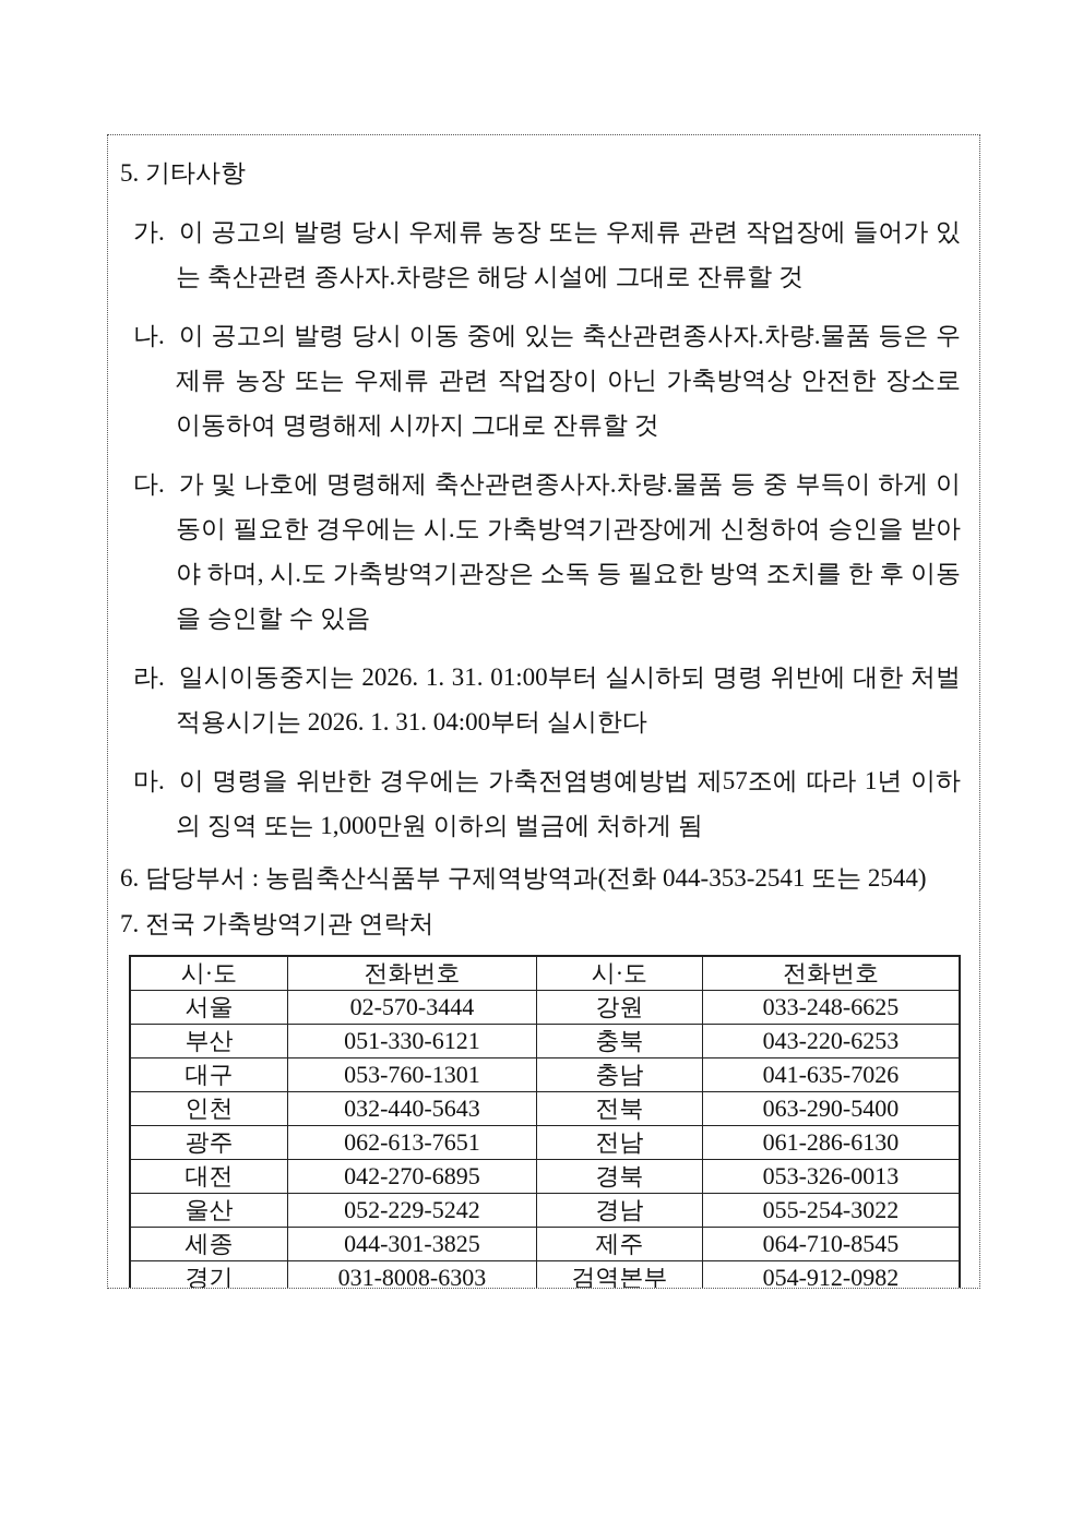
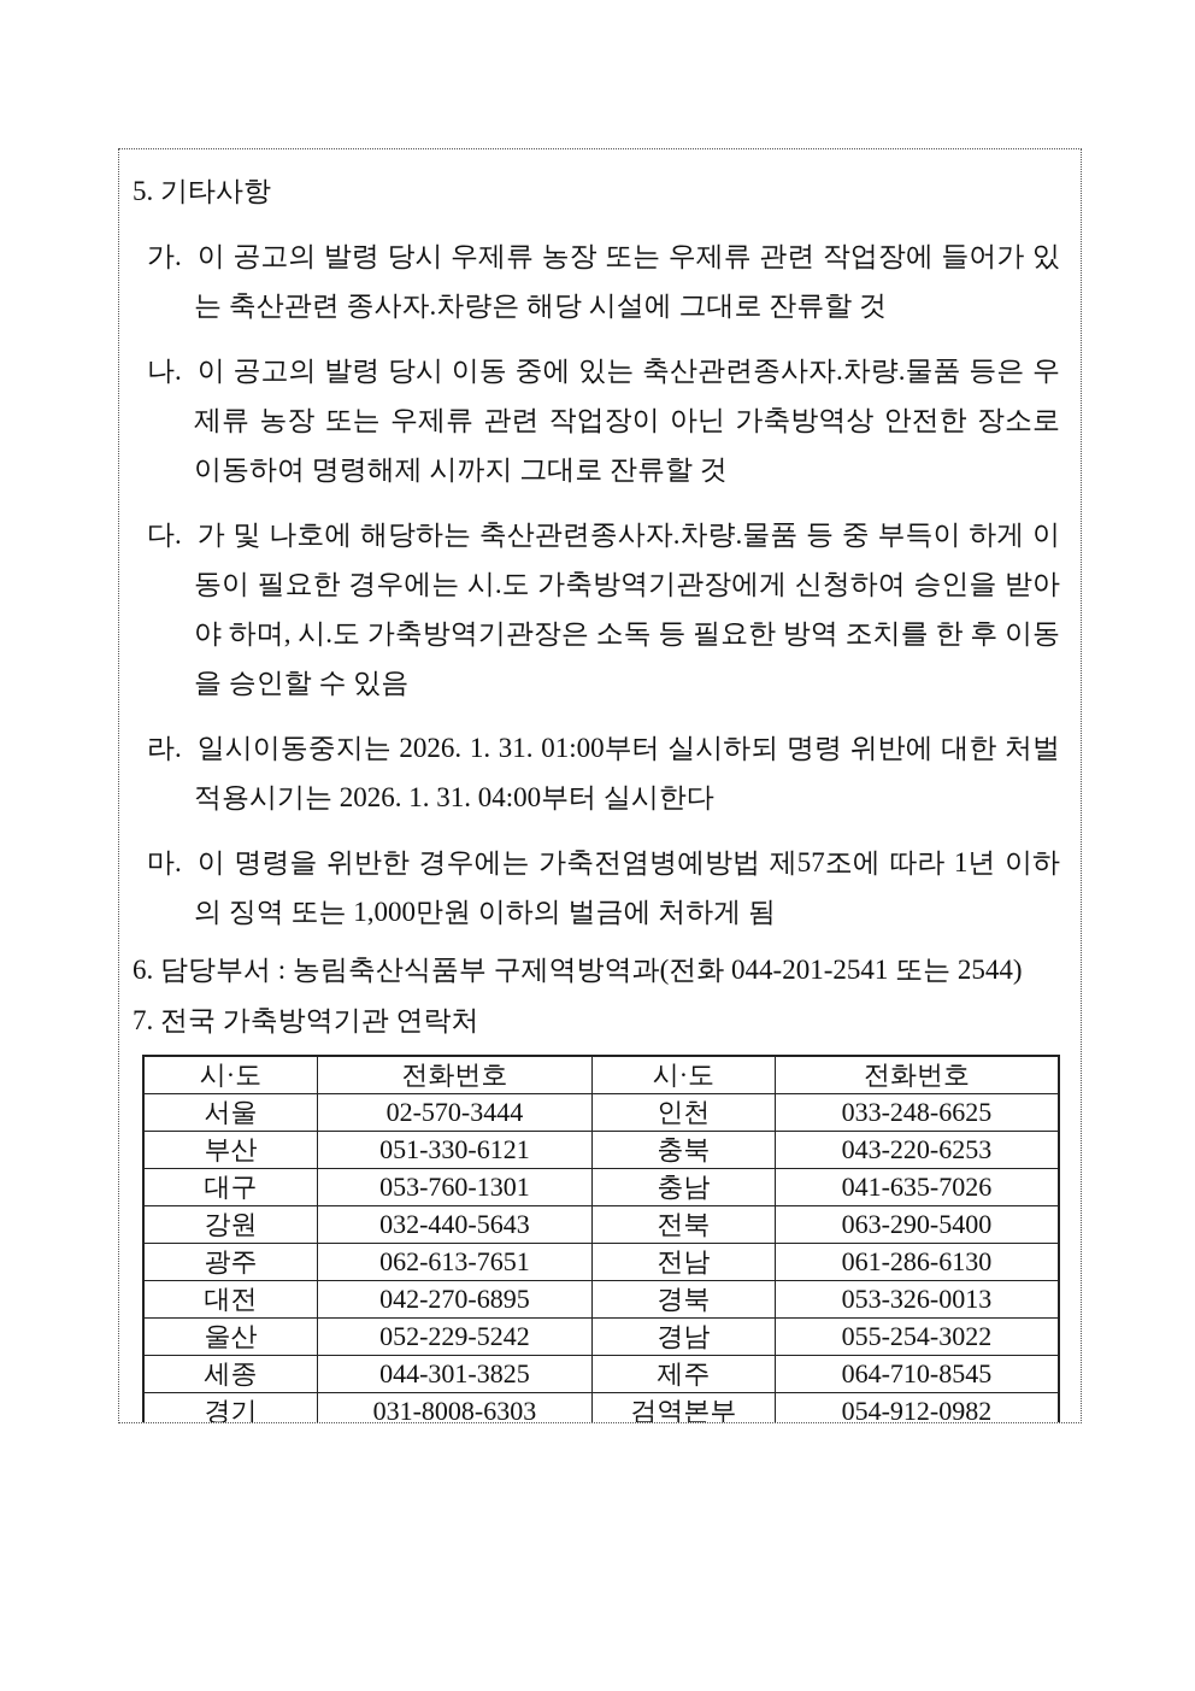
  5. 기타사항
  가. 이 공고의 발령 당시 우제류 농장 또는 우제류 관련 작업장에 들어가 있는 축산관련 종사자.차량은 해당 시설에 그대로 잔류할 것
  나. 이 공고의 발령 당시 이동 중에 있는 축산관련종사자.차량.물품 등은 우제류 농장 또는 우제류 관련 작업장이 아닌 가축방역상 안전한 장소로 이동하여 명령해제 시까지 그대로 잔류할 것
- 다. 가 및 나호에 명령해제 축산관련종사자.차량.물품 등 중 부득이 하게 이동이 필요한 경우에는 시.도 가축방역기관장에게 신청하여 승인을 받아야 하며, 시.도 가축방역기관장은 소독 등 필요한 방역 조치를 한 후 이동을 승인할 수 있음
+ 다. 가 및 나호에 해당하는 축산관련종사자.차량.물품 등 중 부득이 하게 이동이 필요한 경우에는 시.도 가축방역기관장에게 신청하여 승인을 받아야 하며, 시.도 가축방역기관장은 소독 등 필요한 방역 조치를 한 후 이동을 승인할 수 있음
  라. 일시이동중지는 2026. 1. 31. 01:00부터 실시하되 명령 위반에 대한 처벌적용시기는 2026. 1. 31. 04:00부터 실시한다
  마. 이 명령을 위반한 경우에는 가축전염병예방법 제57조에 따라 1년 이하의 징역 또는 1,000만원 이하의 벌금에 처하게 됨
- 6. 담당부서 : 농림축산식품부 구제역방역과(전화 044-353-2541 또는 2544)
+ 6. 담당부서 : 농림축산식품부 구제역방역과(전화 044-201-2541 또는 2544)
  7. 전국 가축방역기관 연락처
  시·도	전화번호	시·도	전화번호
- 서울	02-570-3444	강원	033-248-6625
+ 서울	02-570-3444	인천	033-248-6625
  부산	051-330-6121	충북	043-220-6253
  대구	053-760-1301	충남	041-635-7026
- 인천	032-440-5643	전북	063-290-5400
+ 강원	032-440-5643	전북	063-290-5400
  광주	062-613-7651	전남	061-286-6130
  대전	042-270-6895	경북	053-326-0013
  울산	052-229-5242	경남	055-254-3022
  세종	044-301-3825	제주	064-710-8545
  경기	031-8008-6303	검역본부	054-912-0982
